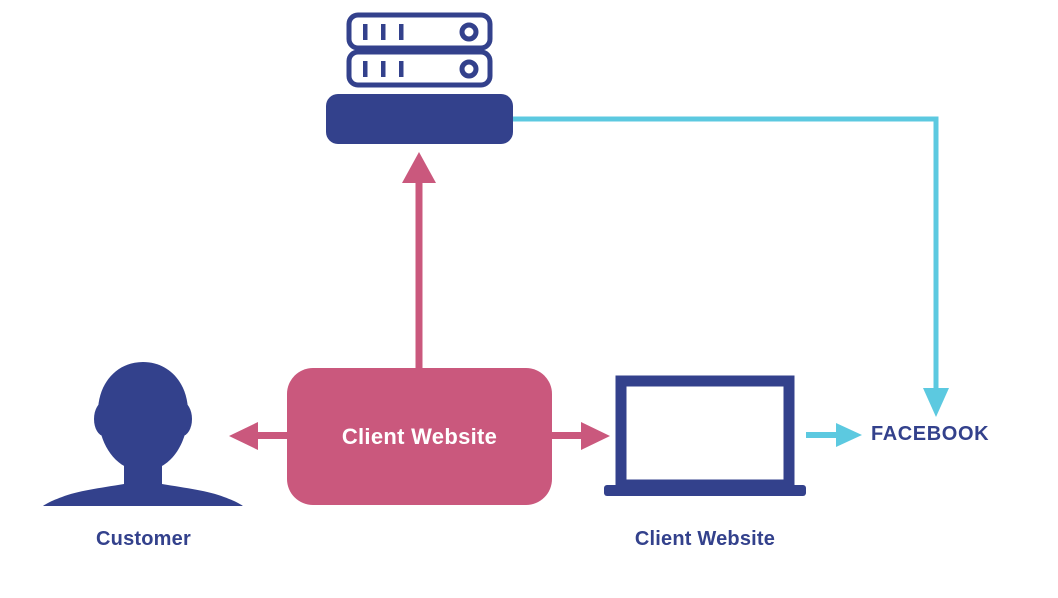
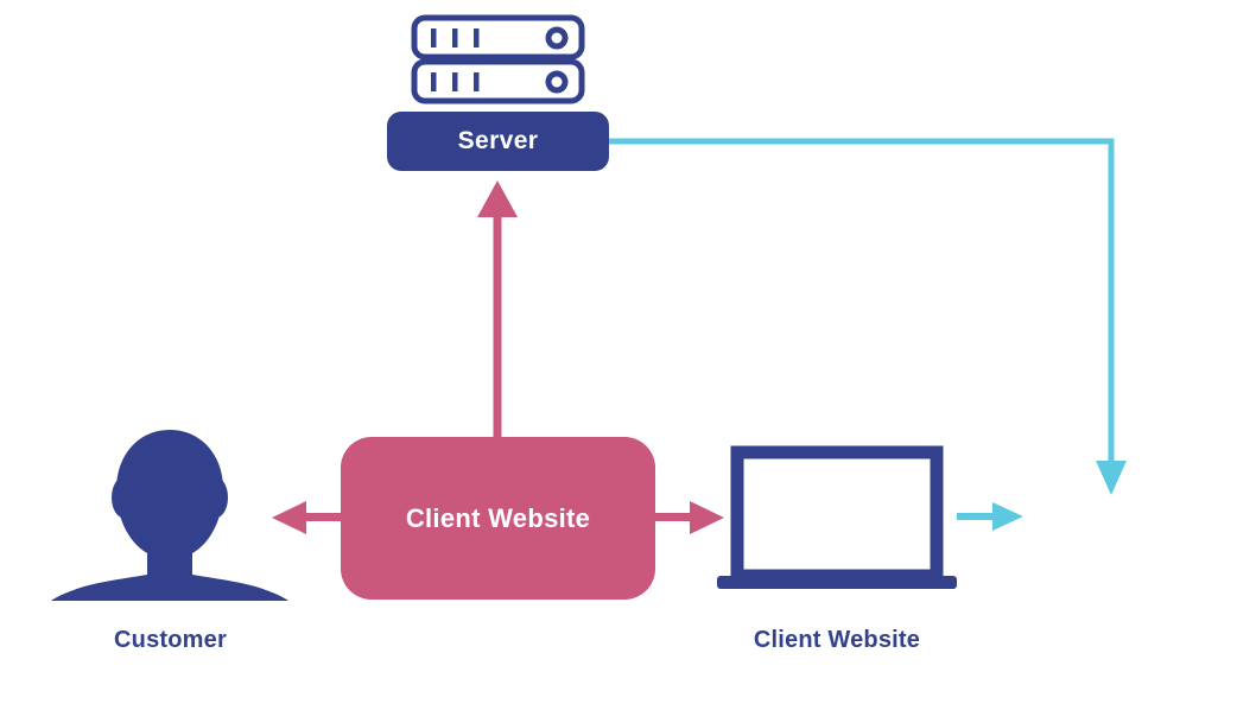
+ Server
  Client Website
  Customer
  Client Website
- FACEBOOK
